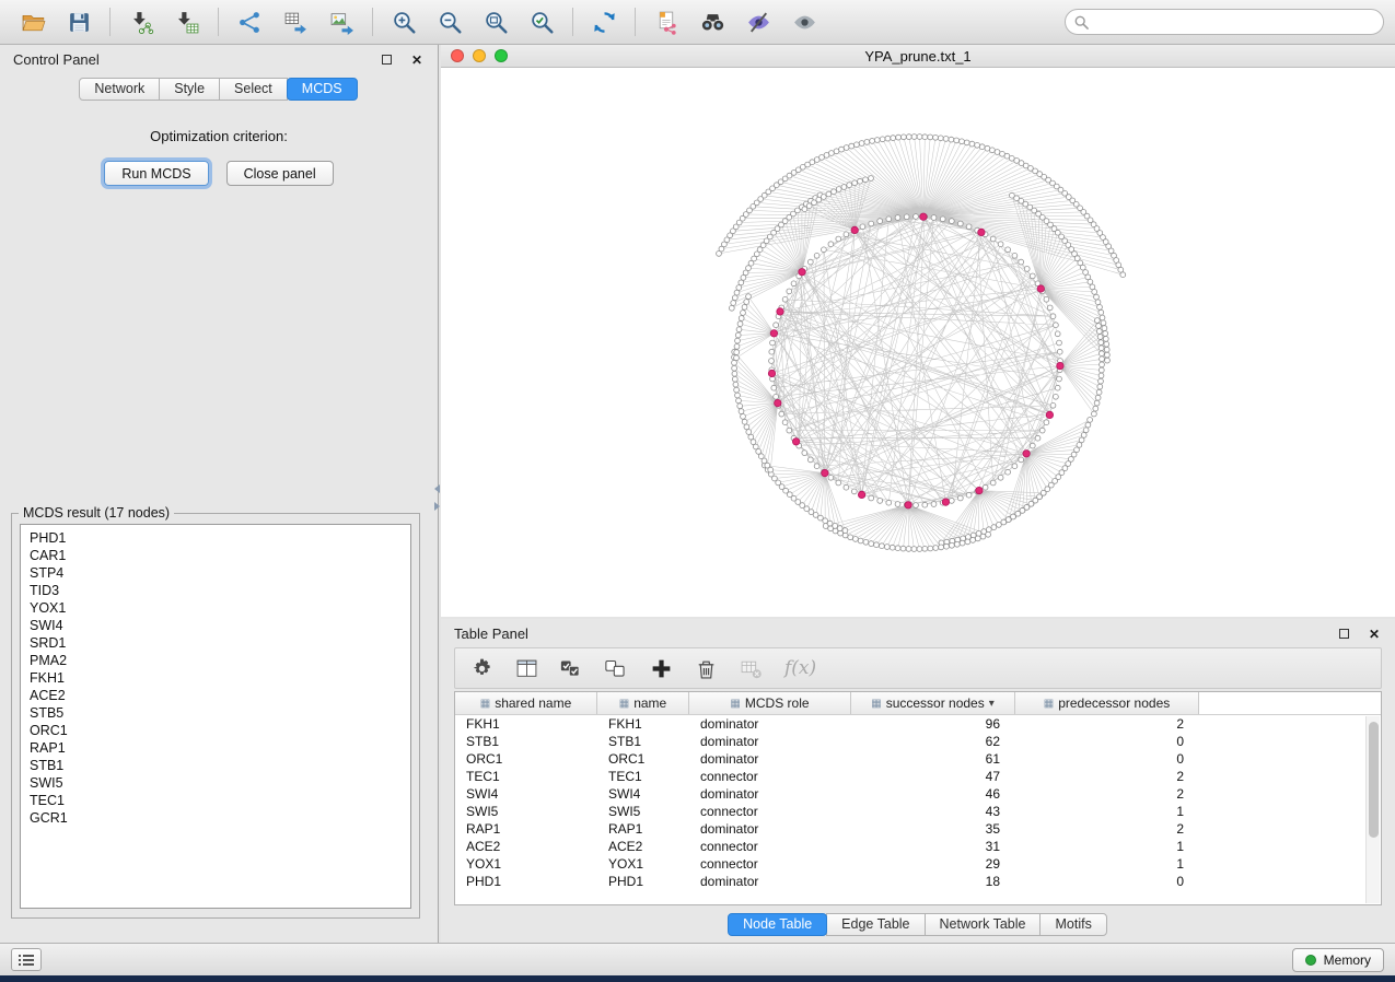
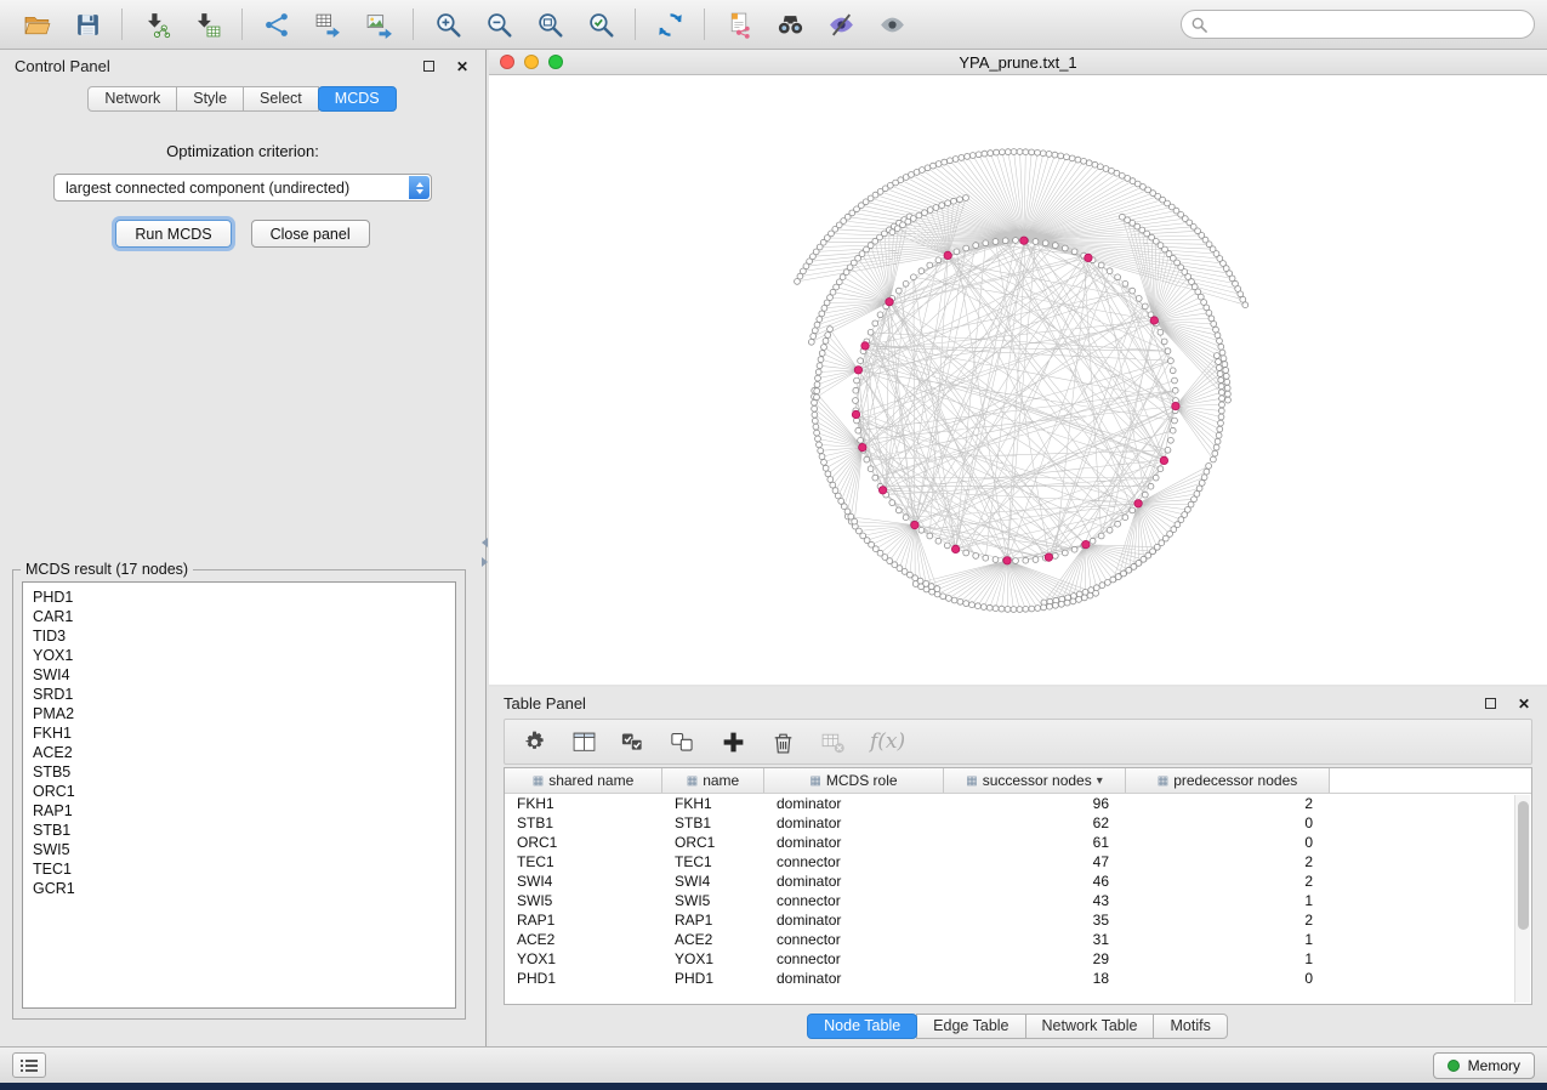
  Control Panel
  Network
  Style
  Select
  MCDS
  Optimization criterion:
+ largest connected component (undirected)
  Run MCDS
  Close panel
  MCDS result (17 nodes)
  PHD1
  CAR1
- STP4
  TID3
  YOX1
  SWI4
  SRD1
  PMA2
  FKH1
  ACE2
  STB5
  ORC1
  RAP1
  STB1
  SWI5
  TEC1
  GCR1
  YPA_prune.txt_1
  Table Panel
  f(x)
  ▦
  shared name
  ▦
  name
  ▦
  MCDS role
  ▦
  successor nodes
  ▾
  ▦
  predecessor nodes
  FKH1
  FKH1
  dominator
  96
  2
  STB1
  STB1
  dominator
  62
  0
  ORC1
  ORC1
  dominator
  61
  0
  TEC1
  TEC1
  connector
  47
  2
  SWI4
  SWI4
  dominator
  46
  2
  SWI5
  SWI5
  connector
  43
  1
  RAP1
  RAP1
  dominator
  35
  2
  ACE2
  ACE2
  connector
  31
  1
  YOX1
  YOX1
  connector
  29
  1
  PHD1
  PHD1
  dominator
  18
  0
  Node Table
  Edge Table
  Network Table
  Motifs
  Memory
